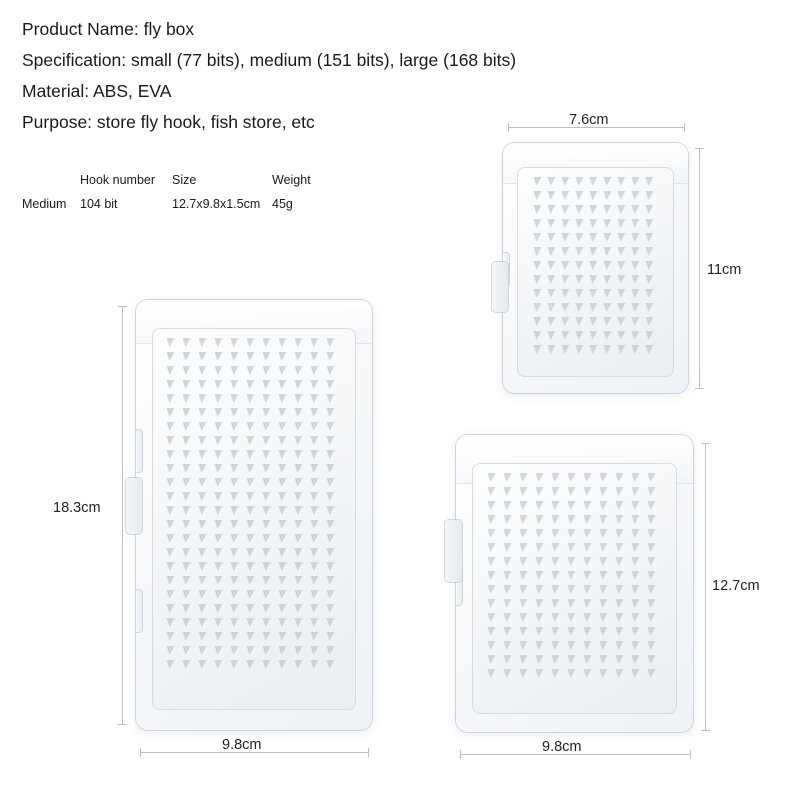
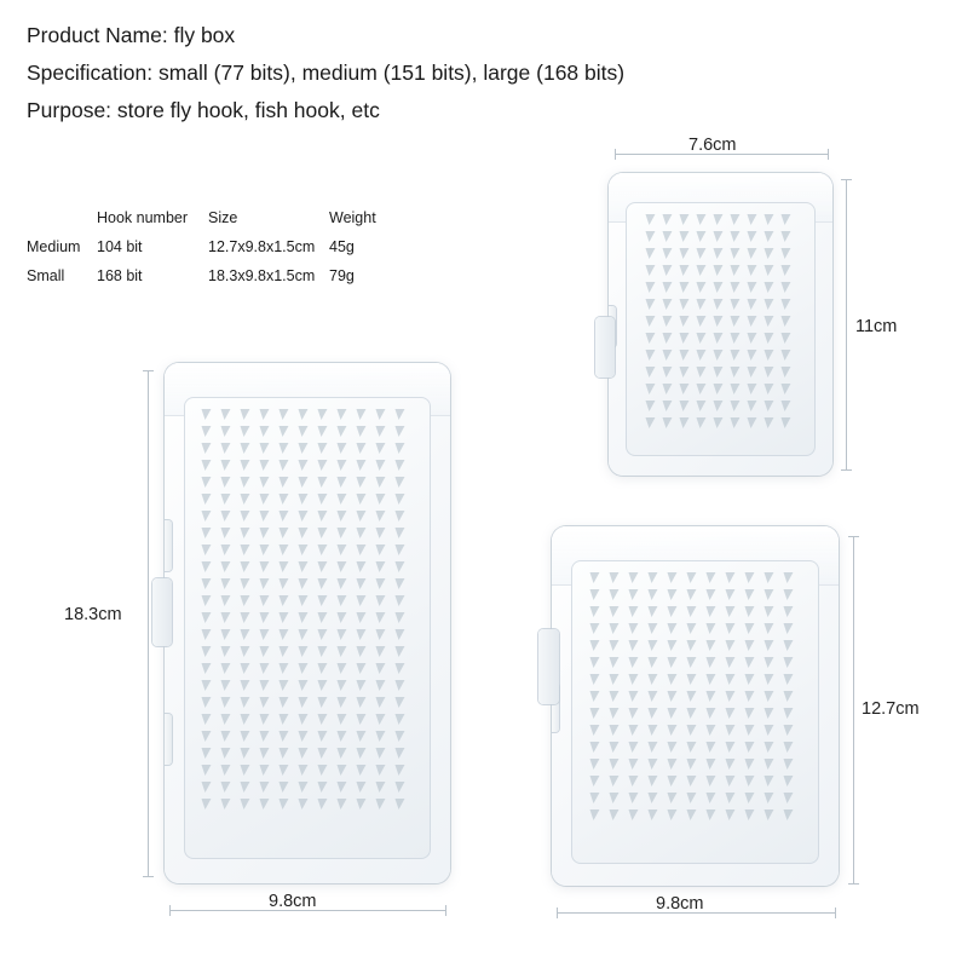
  Product Name: fly box
  Specification: small (77 bits), medium (151 bits), large (168 bits)
- Material: ABS, EVA
- Purpose: store fly hook, fish store, etc
+ Purpose: store fly hook, fish hook, etc
  	Hook number	Size	Weight
  Medium	104 bit	12.7x9.8x1.5cm	45g
+ Small	168 bit	18.3x9.8x1.5cm	79g
  7.6cm
  11cm
  9.8cm
  12.7cm
  9.8cm
  18.3cm
